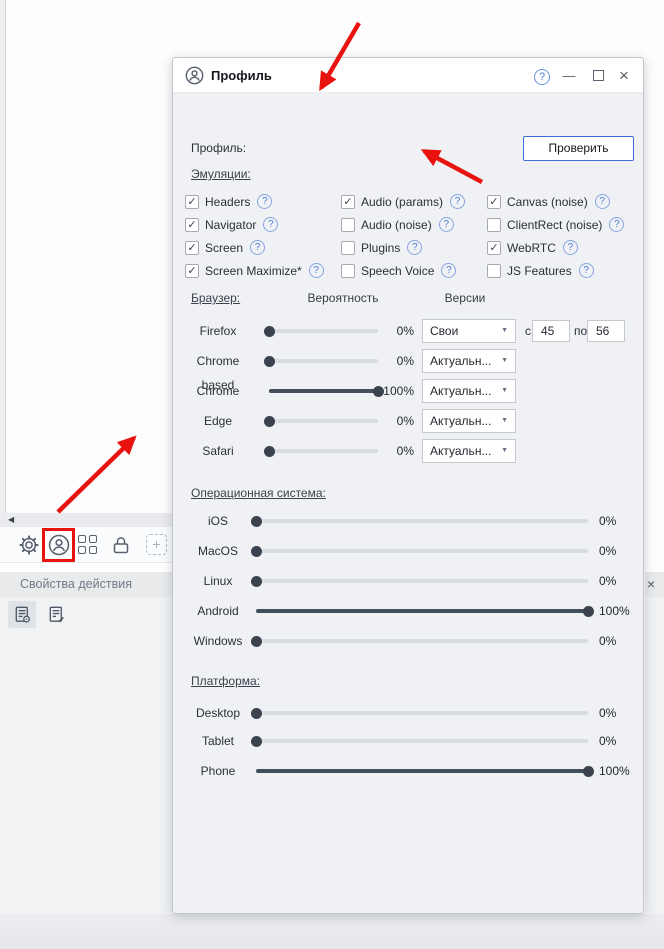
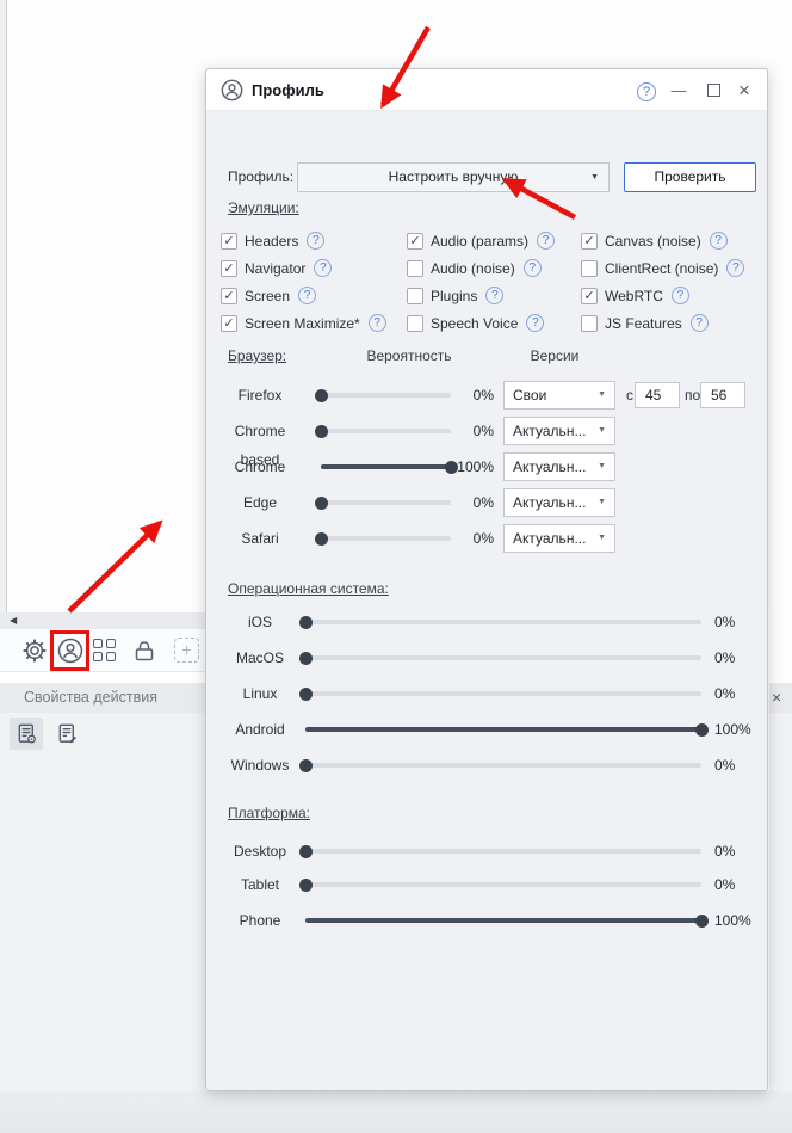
  ◀
  +
  Свойства действия
  ×
  Профиль
  ?
  —
  ×
  Профиль:
+ Настроить вручную
  Проверить
  Эмуляции:
  ✓
  Headers
  ?
  ✓
  Navigator
  ?
  ✓
  Screen
  ?
  ✓
  Screen Maximize*
  ?
  ✓
  Audio (params)
  ?
  Audio (noise)
  ?
  Plugins
  ?
  Speech Voice
  ?
  ✓
  Canvas (noise)
  ?
  ClientRect (noise)
  ?
  ✓
  WebRTC
  ?
  JS Features
  ?
  Браузер:
  Вероятность
  Версии
  Firefox
  0%
  Свои
  с
  45
  по
  56
  Chrome based
  0%
  Актуальн...
  Chrome
  100%
  Актуальн...
  Edge
  0%
  Актуальн...
  Safari
  0%
  Актуальн...
  Операционная система:
  iOS
  0%
  MacOS
  0%
  Linux
  0%
  Android
  100%
  Windows
  0%
  Платформа:
  Desktop
  0%
  Tablet
  0%
  Phone
  100%
